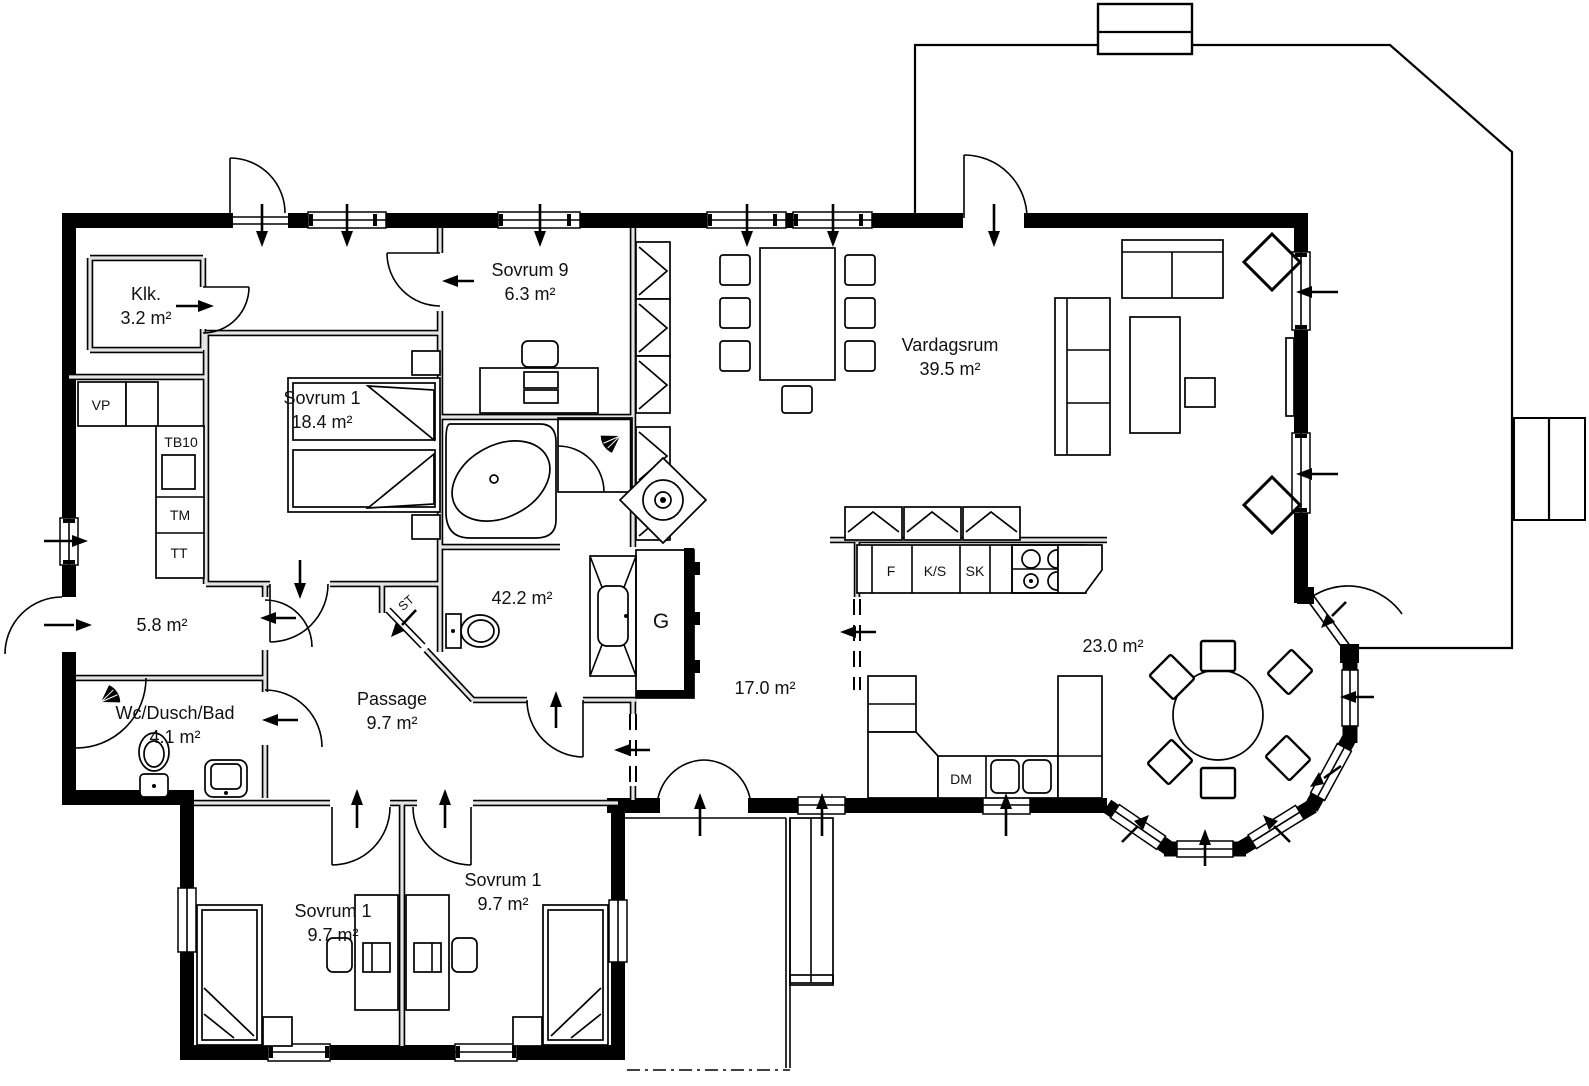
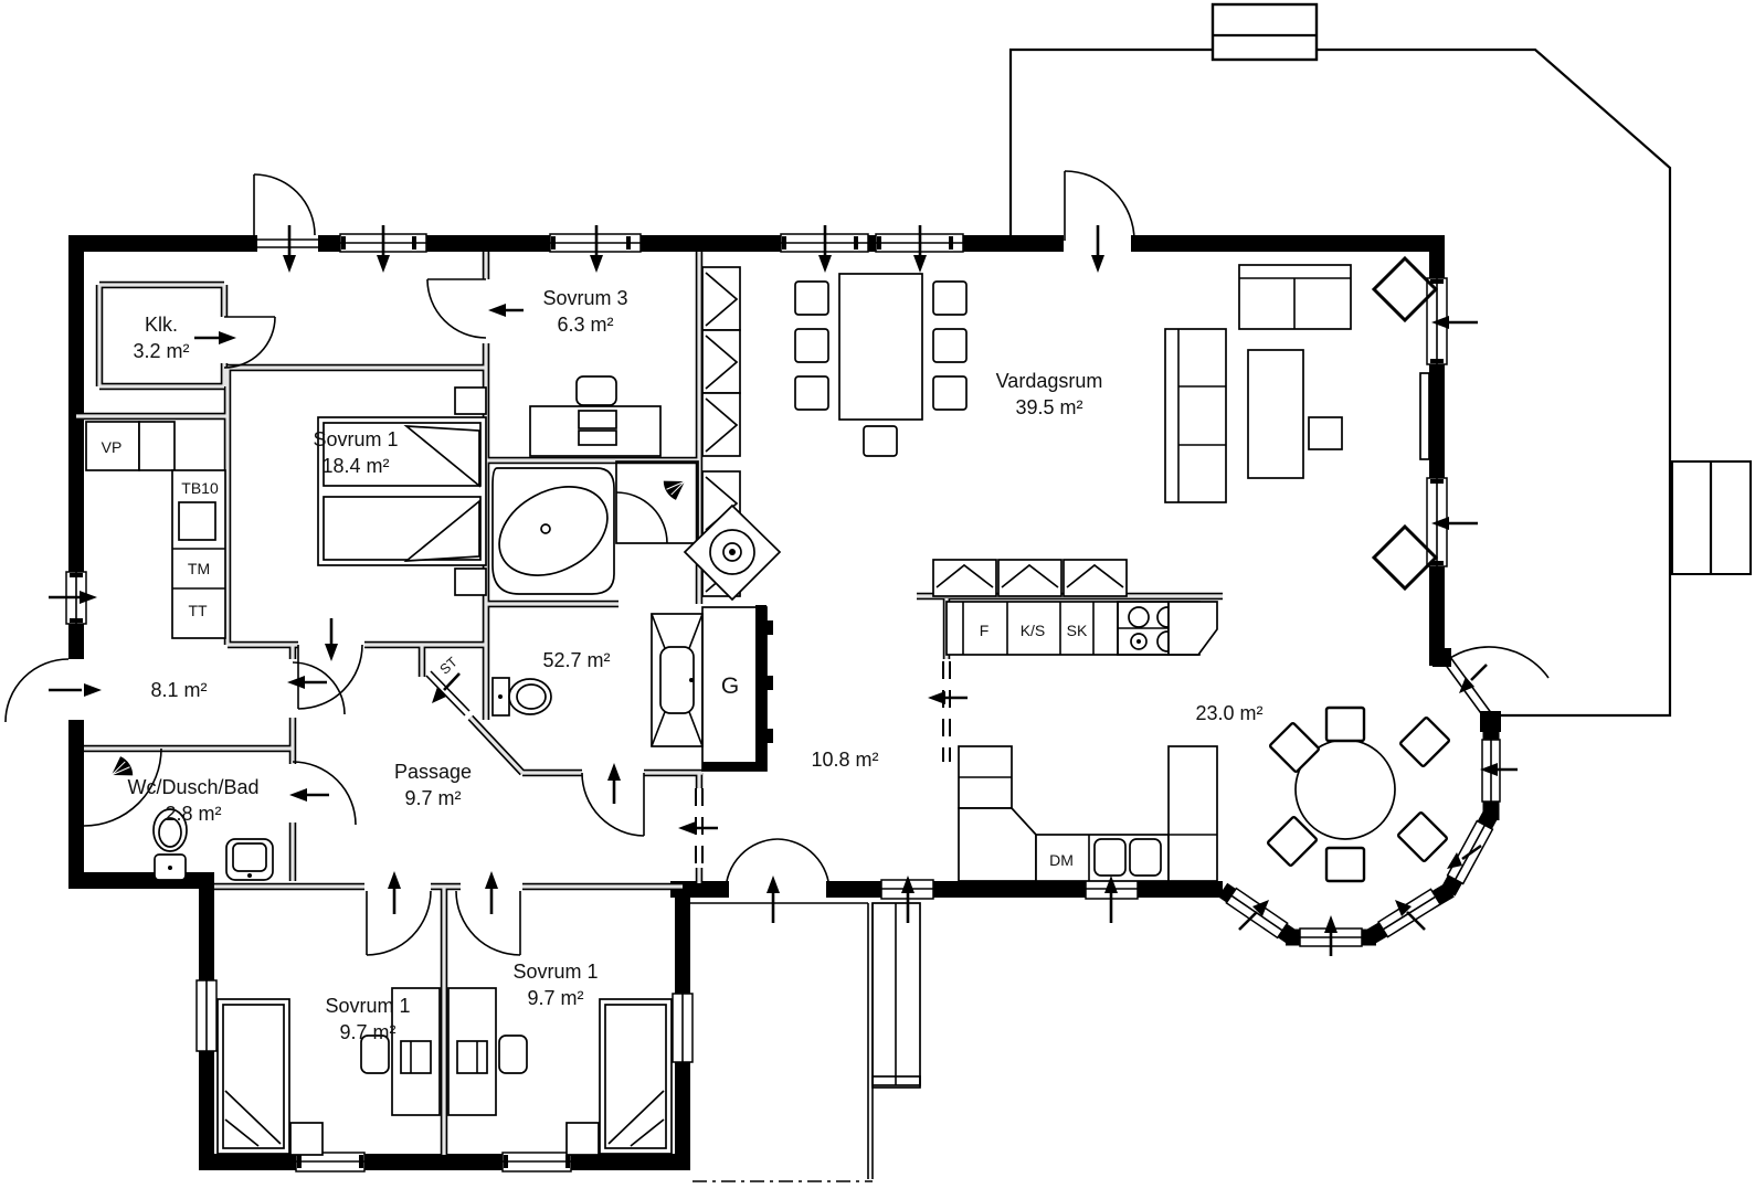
  Klk.
  3.2 m²
  VP
  TB10
  TM
  TT
  Sovrum 1
  18.4 m²
- Sovrum 9
+ Sovrum 3
  6.3 m²
  Vardagsrum
  39.5 m²
- 42.2 m²
+ 52.7 m²
  G
- 5.8 m²
+ 8.1 m²
  Wc/Dusch/Bad
- 4.1 m²
+ 2.8 m²
  Passage
  9.7 m²
- 17.0 m²
+ 10.8 m²
  23.0 m²
  F
  K/S
  SK
  DM
  Sovrum 1
  9.7 m²
  Sovrum 1
  9.7 m²
